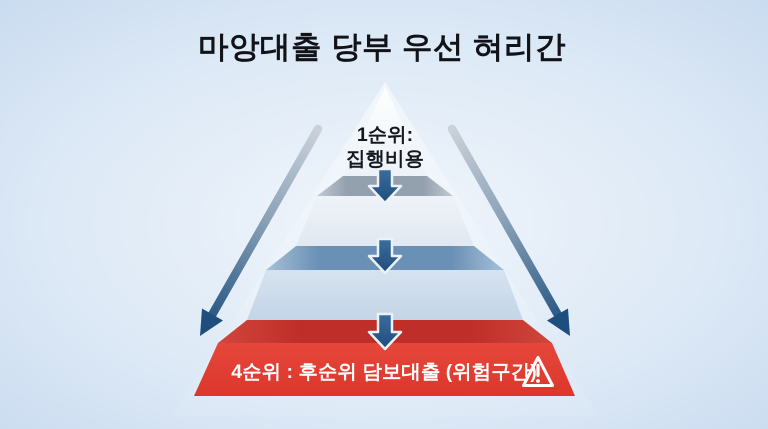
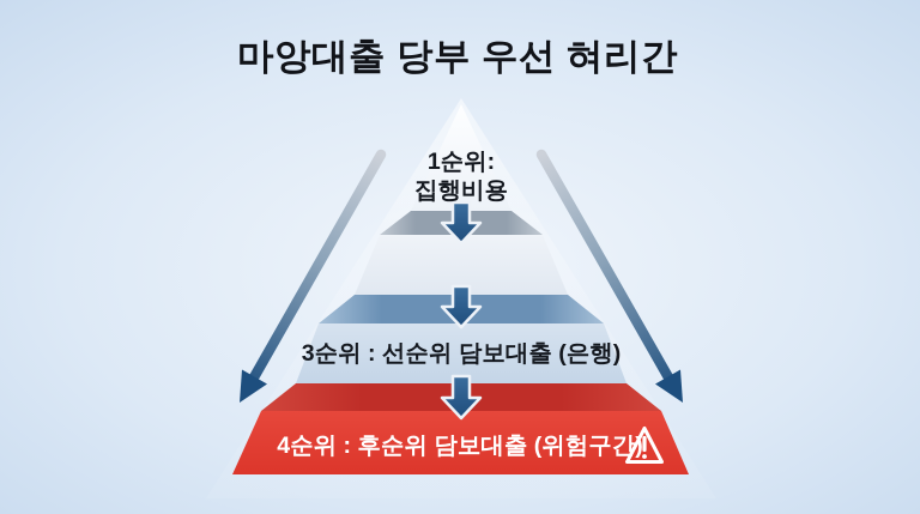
  마앙대출 당부 우선 혀리간
  1순위:
  집행비용
+ 3순위 : 선순위 담보대출 (은행)
  4순위 : 후순위 담보대출 (위험구간)
